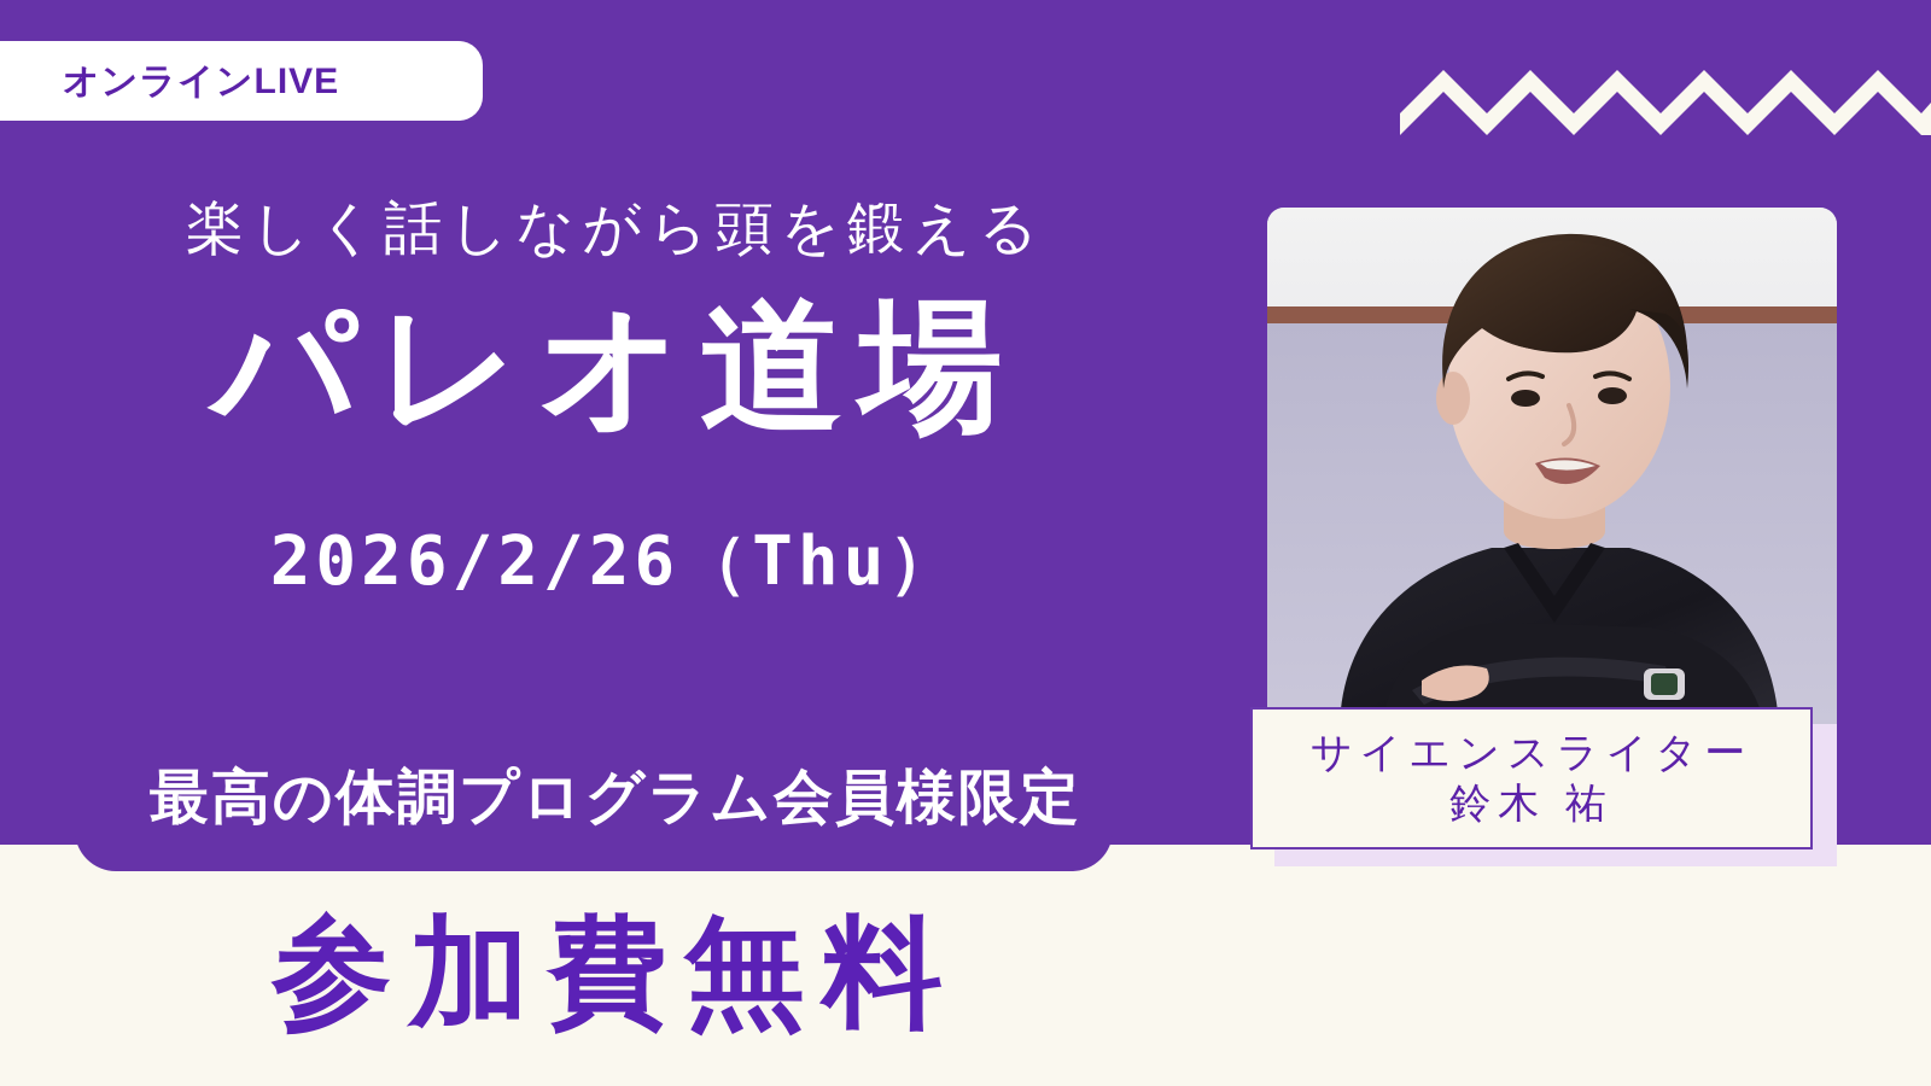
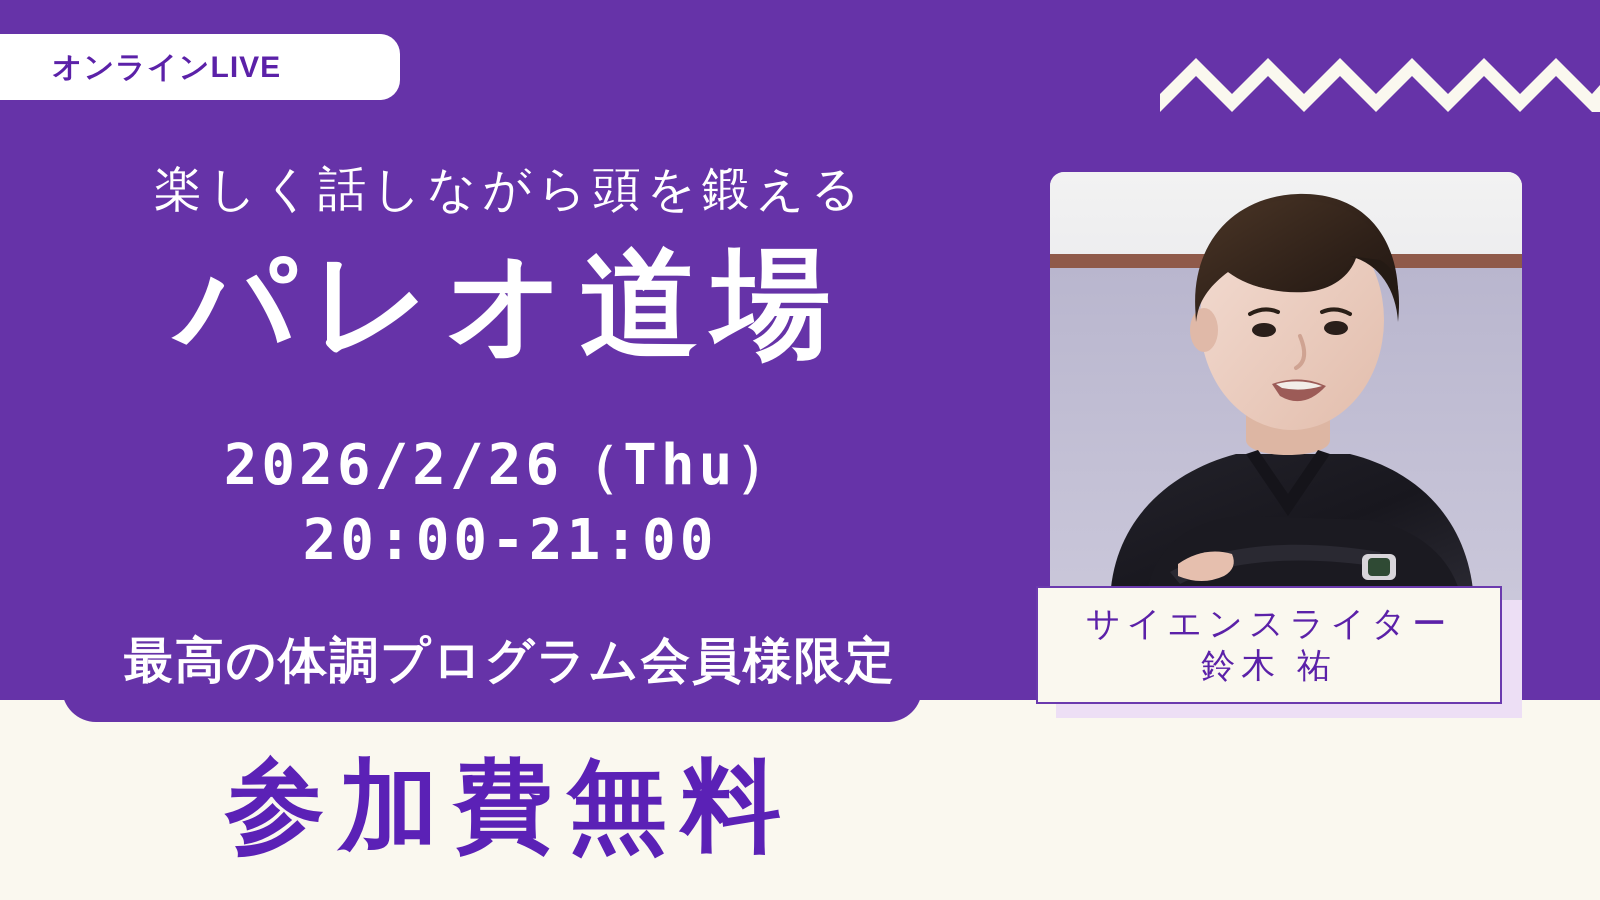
  オンラインLIVE
  楽しく話しながら頭を鍛える
  パレオ道場
  2026/2/26（Thu）
+ 20:00-21:00
  最高の体調プログラム会員様限定
  参加費無料
  サイエンスライター
  鈴木 祐
